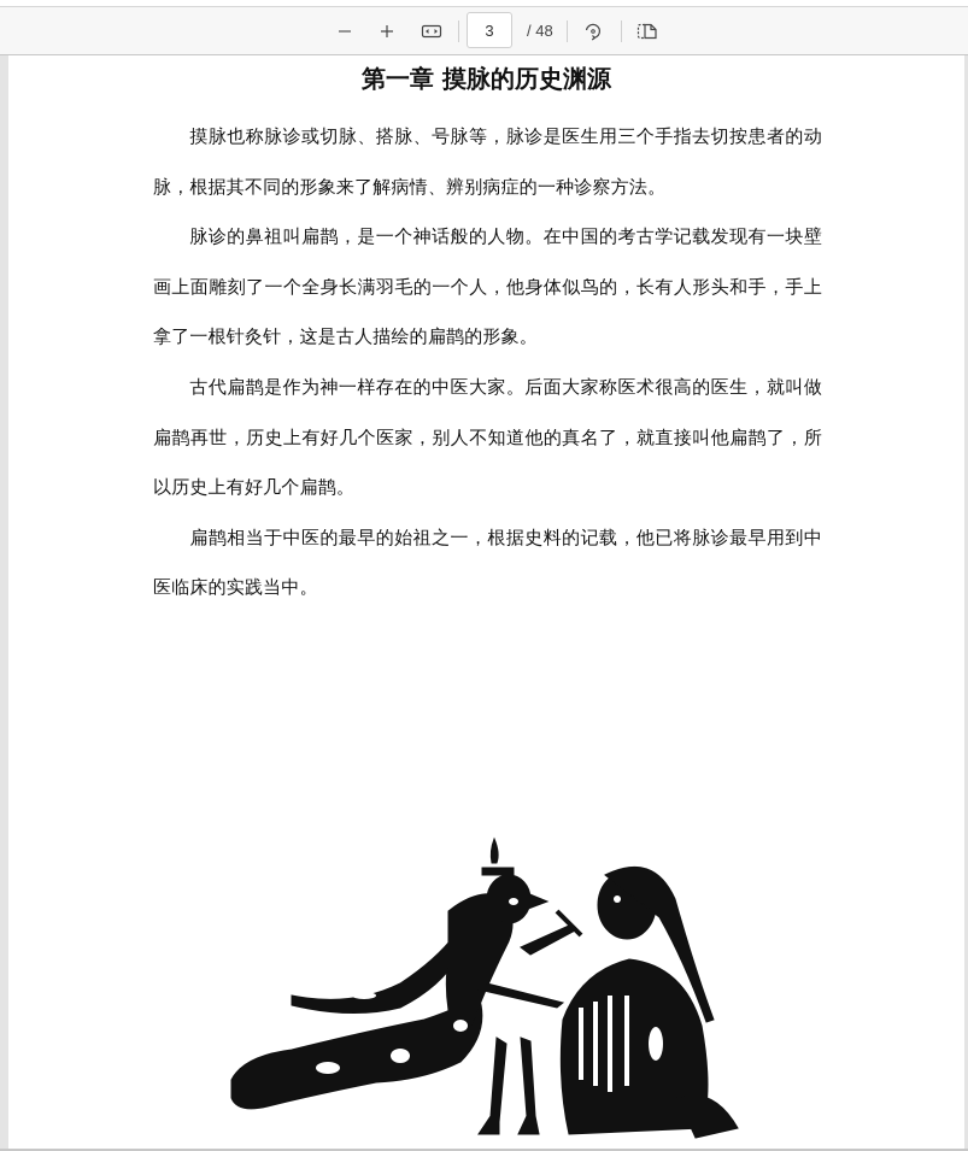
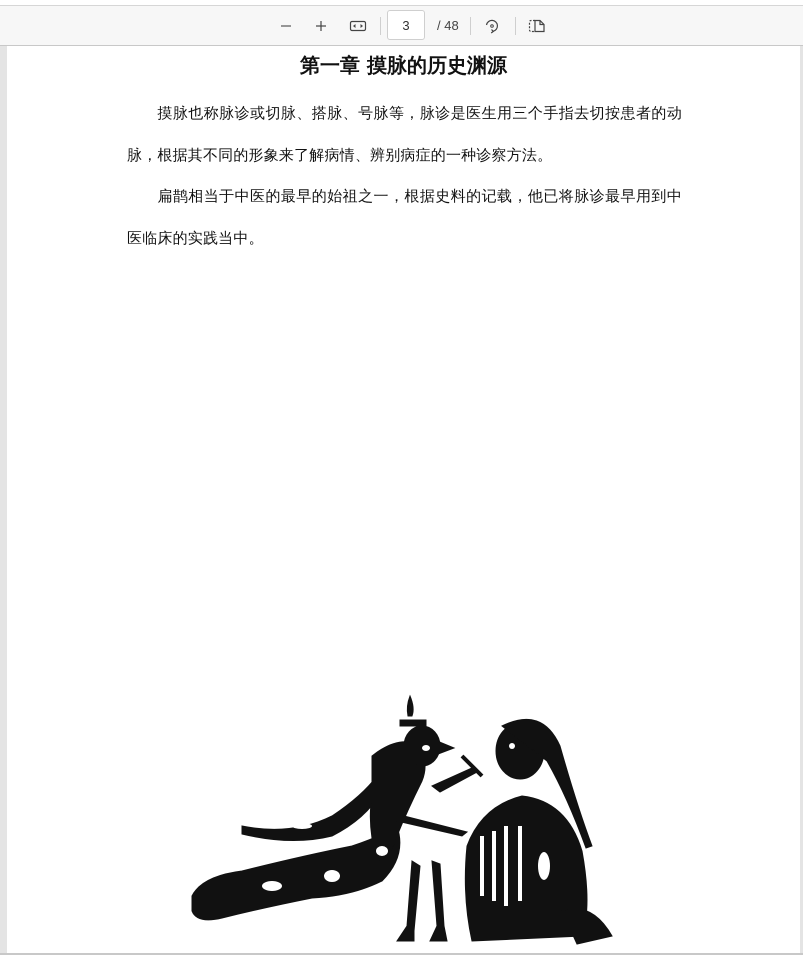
  3
  / 48
  第一章 摸脉的历史渊源
  摸脉也称脉诊或切脉、搭脉、号脉等，脉诊是医生用三个手指去切按患者的动脉，根据其不同的形象来了解病情、辨别病症的一种诊察方法。
- 脉诊的鼻祖叫扁鹊，是一个神话般的人物。在中国的考古学记载发现有一块壁画上面雕刻了一个全身长满羽毛的一个人，他身体似鸟的，长有人形头和手，手上拿了一根针灸针，这是古人描绘的扁鹊的形象。
- 古代扁鹊是作为神一样存在的中医大家。后面大家称医术很高的医生，就叫做扁鹊再世，历史上有好几个医家，别人不知道他的真名了，就直接叫他扁鹊了，所以历史上有好几个扁鹊。
  扁鹊相当于中医的最早的始祖之一，根据史料的记载，他已将脉诊最早用到中医临床的实践当中。
